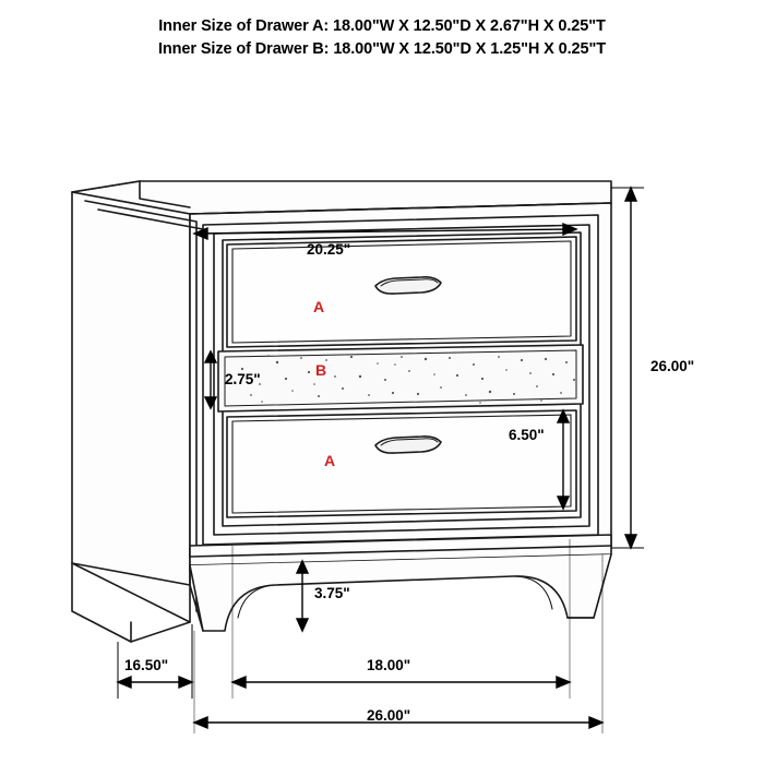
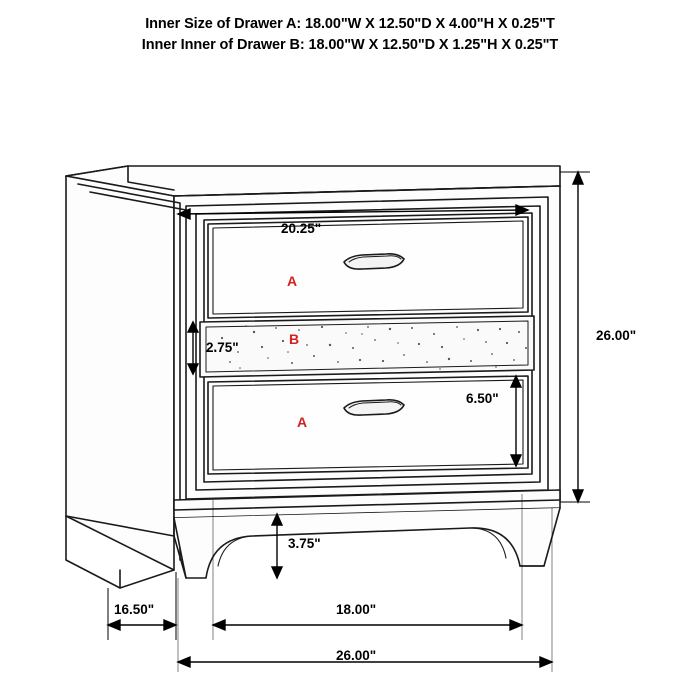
- Inner Size of Drawer A: 18.00"W X 12.50"D X 2.67"H X 0.25"T
+ Inner Size of Drawer A: 18.00"W X 12.50"D X 4.00"H X 0.25"T
- Inner Size of Drawer B: 18.00"W X 12.50"D X 1.25"H X 0.25"T
+ Inner Inner of Drawer B: 18.00"W X 12.50"D X 1.25"H X 0.25"T
  20.25"
  26.00"
  2.75"
  6.50"
  3.75"
  16.50"
  18.00"
  26.00"
  A
  B
  A
